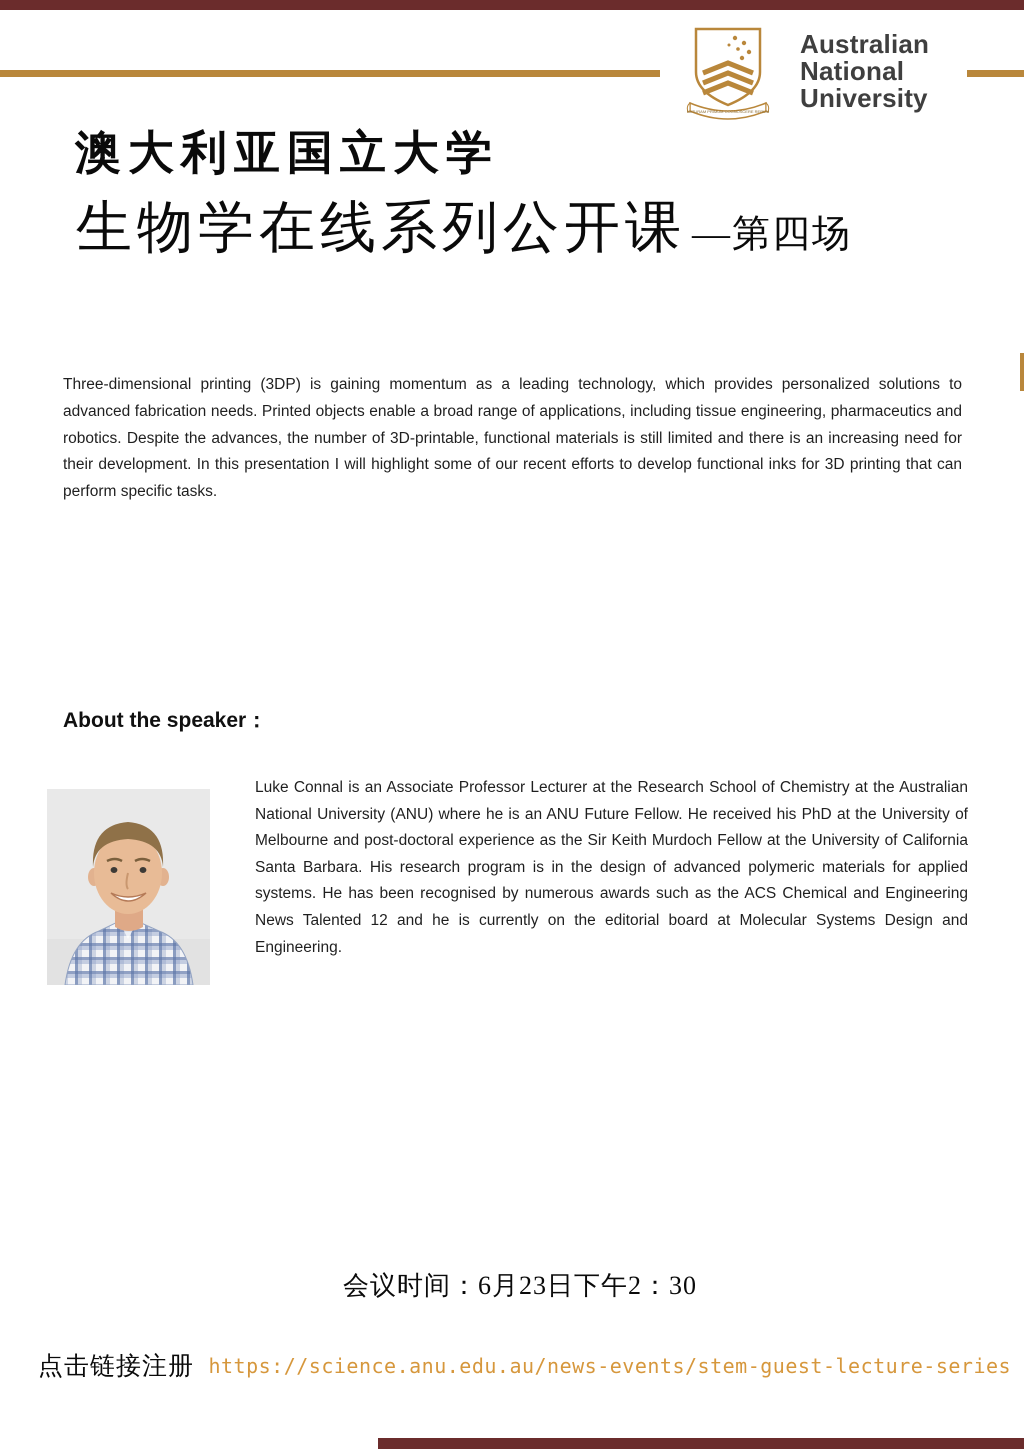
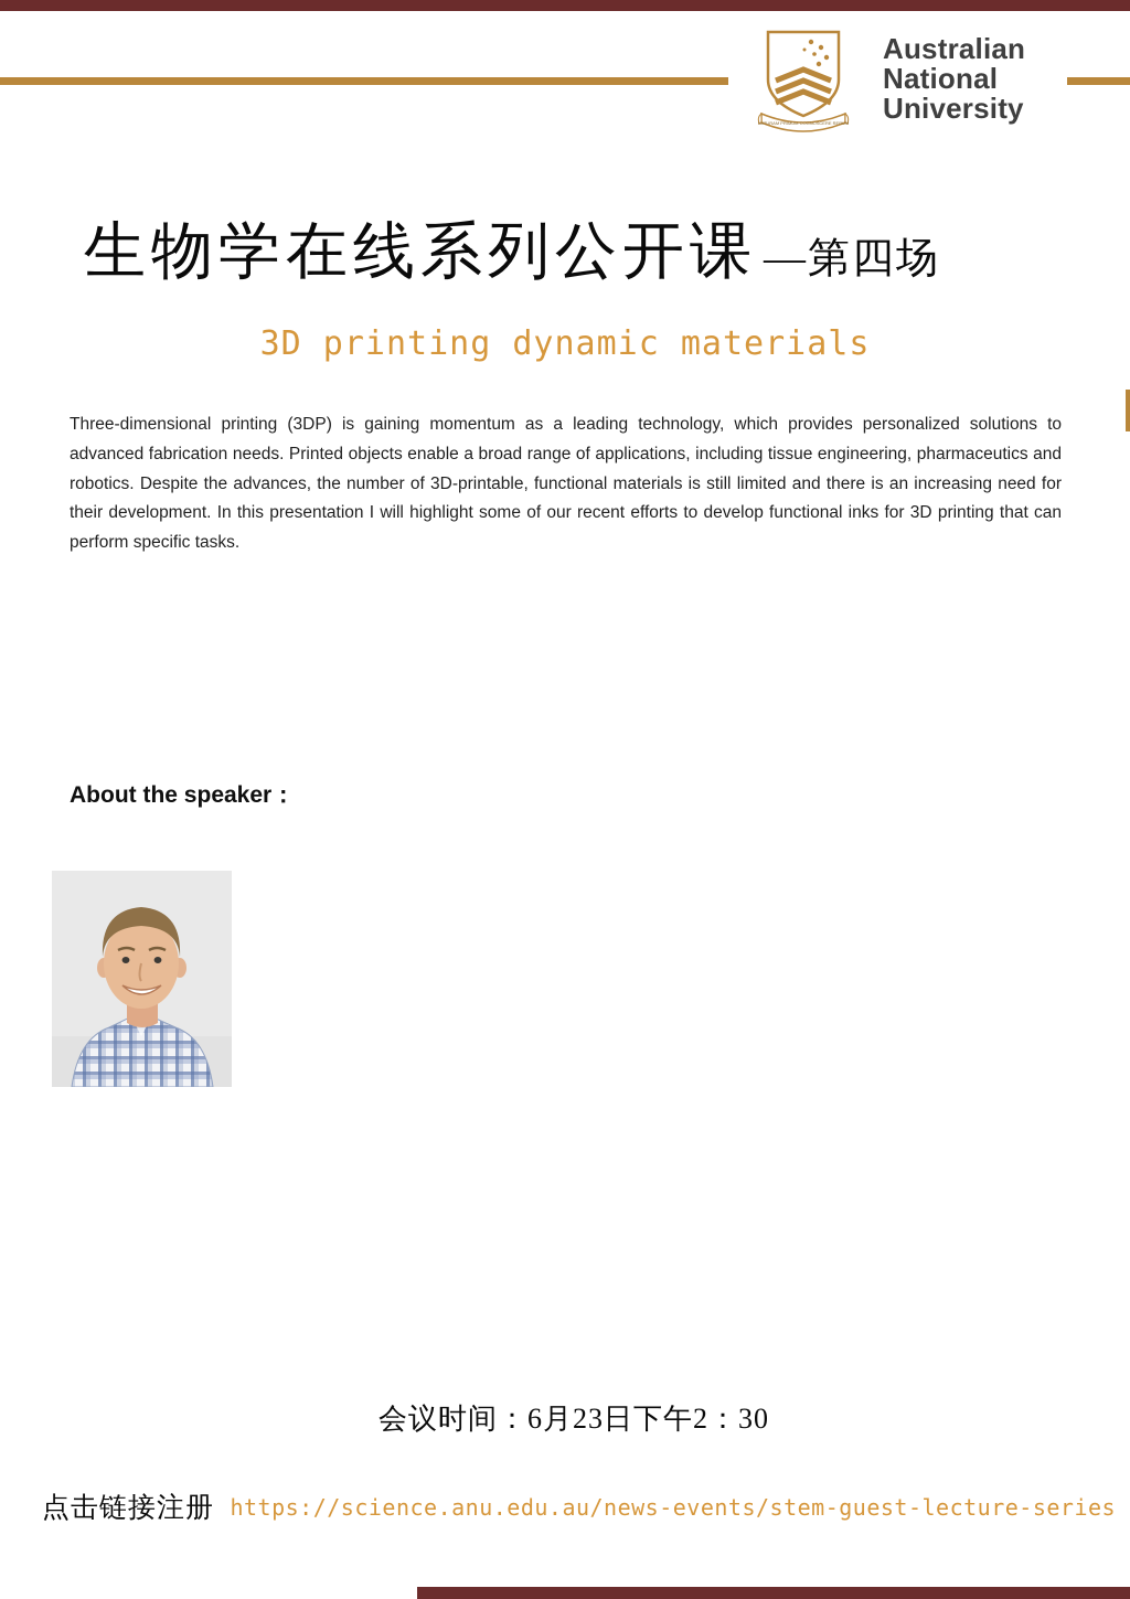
  Australian
  National
  University
- 澳大利亚国立大学
  生物学在线系列公开课 —第四场
+ 3D printing dynamic materials
  Three-dimensional printing (3DP) is gaining momentum as a leading technology, which provides personalized solutions to advanced fabrication needs. Printed objects enable a broad range of applications, including tissue engineering, pharmaceutics and robotics. Despite the advances, the number of 3D-printable, functional materials is still limited and there is an increasing need for their development. In this presentation I will highlight some of our recent efforts to develop functional inks for 3D printing that can perform specific tasks.
  About the speaker：
- Luke Connal is an Associate Professor Lecturer at the Research School of Chemistry at the Australian National University (ANU) where he is an ANU Future Fellow. He received his PhD at the University of Melbourne and post-doctoral experience as the Sir Keith Murdoch Fellow at the University of California Santa Barbara. His research program is in the design of advanced polymeric materials for applied systems. He has been recognised by numerous awards such as the ACS Chemical and Engineering News Talented 12 and he is currently on the editorial board at Molecular Systems Design and Engineering.
  会议时间：6月23日下午2：30
  点击链接注册 https://science.anu.edu.au/news-events/stem-guest-lecture-series
